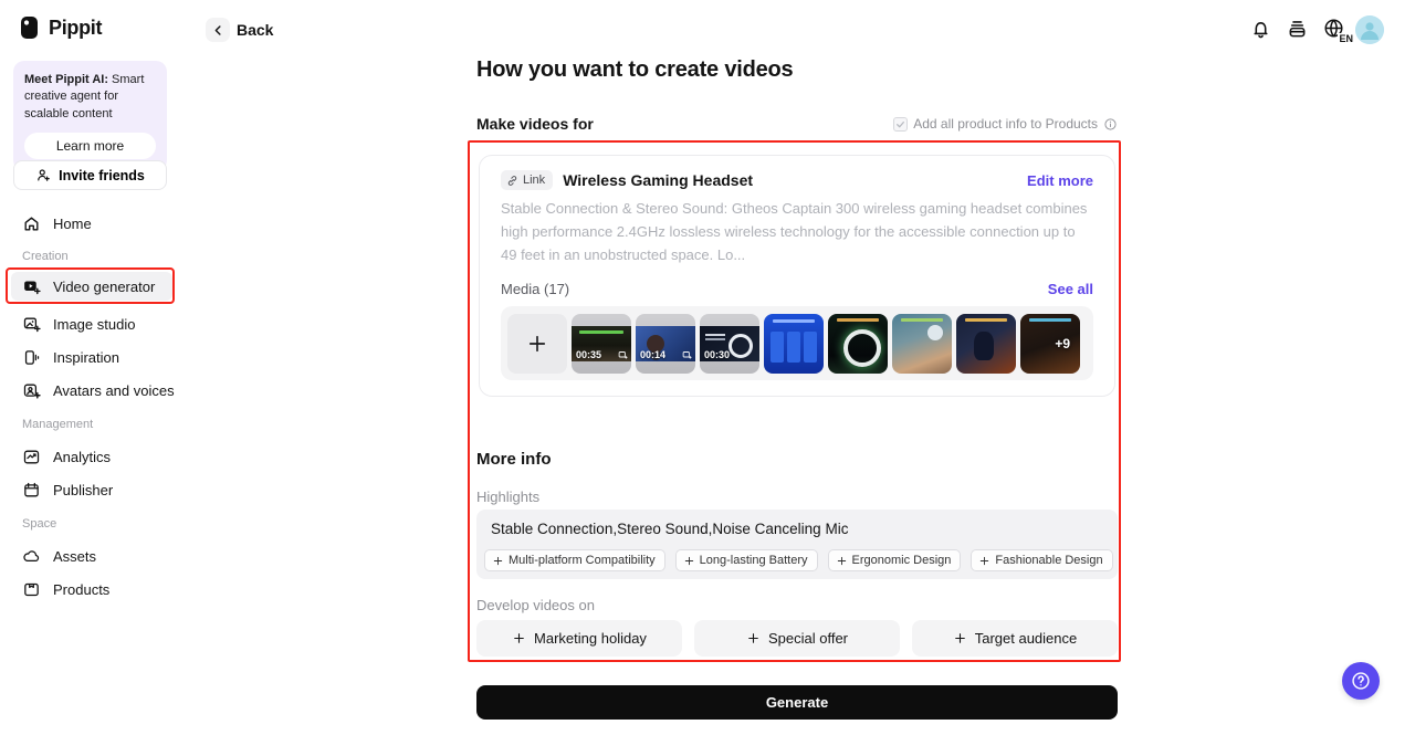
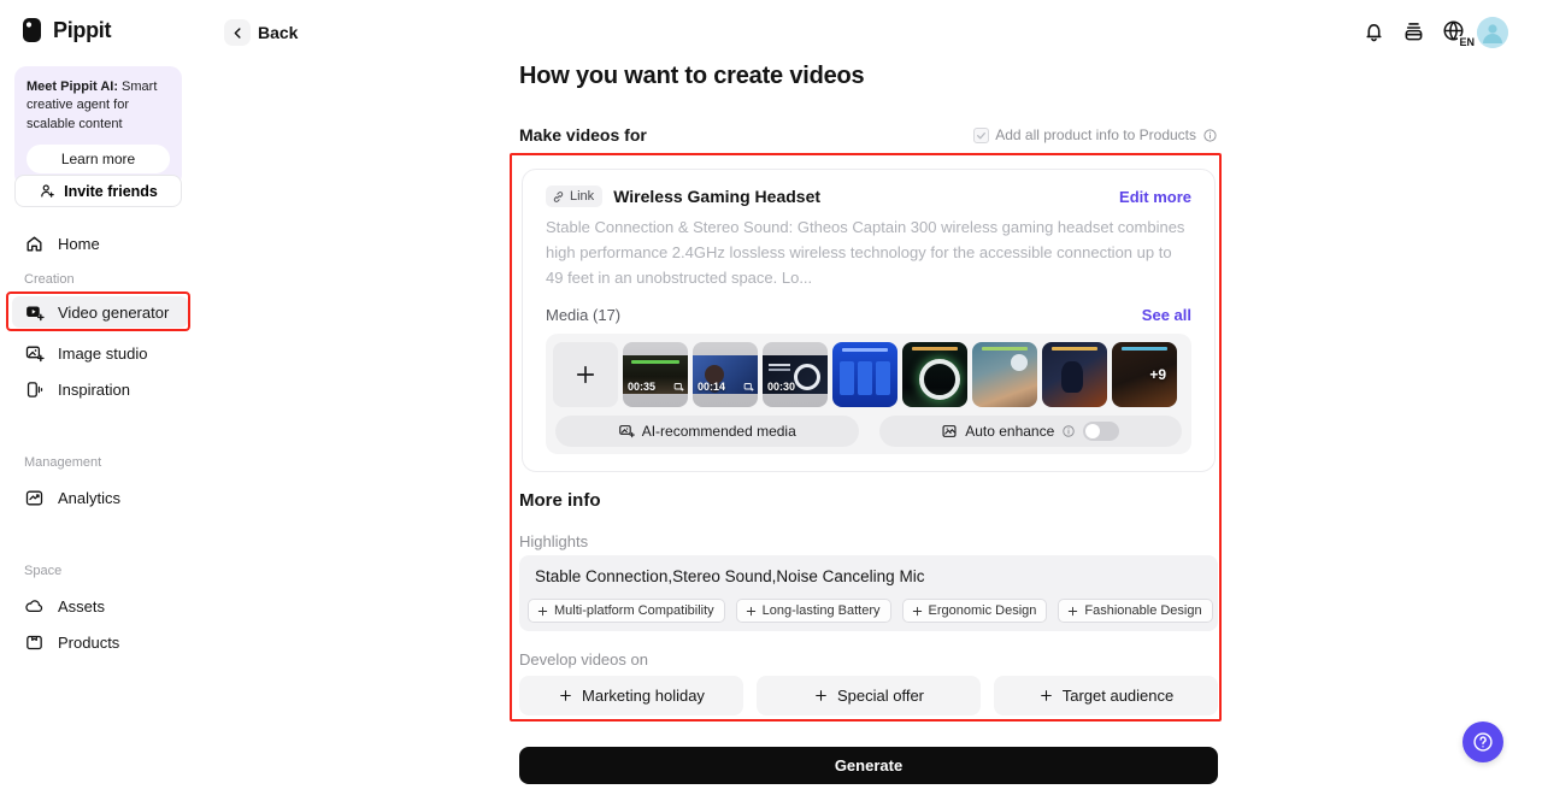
  Pippit
  Meet Pippit AI: Smart creative agent for scalable content
  Learn more
  Invite friends
  Home
  Creation
  Video generator
  Image studio
  Inspiration
- Avatars and voices
  Management
  Analytics
- Publisher
  Space
  Assets
  Products
  Back
  EN
  How you want to create videos
  Make videos for
  Add all product info to Products
  Link
  Wireless Gaming Headset
  Edit more
  Stable Connection & Stereo Sound: Gtheos Captain 300 wireless gaming headset combines high performance 2.4GHz lossless wireless technology for the accessible connection up to 49 feet in an unobstructed space. Lo...
  Media (17)
  See all
  00:35
  00:14
  00:30
  +9
+ AI-recommended media
+ Auto enhance
  More info
  Highlights
  Stable Connection,Stereo Sound,Noise Canceling Mic
  Multi-platform Compatibility
  Long-lasting Battery
  Ergonomic Design
  Fashionable Design
  Develop videos on
  Marketing holiday
  Special offer
  Target audience
  Generate
